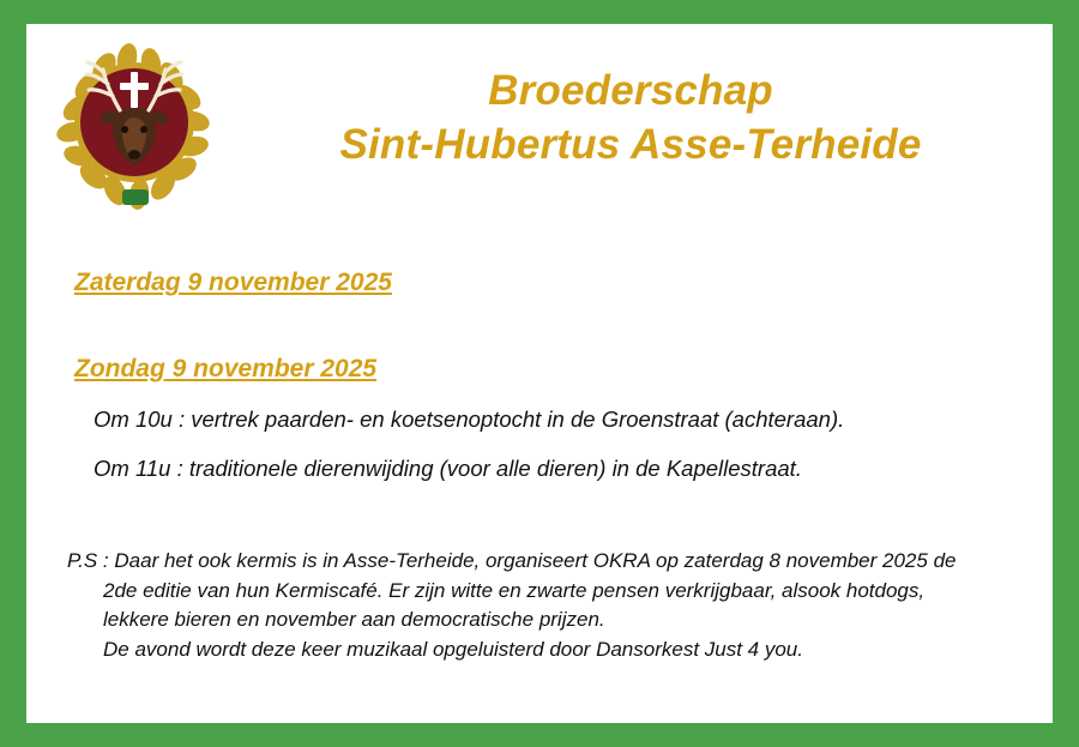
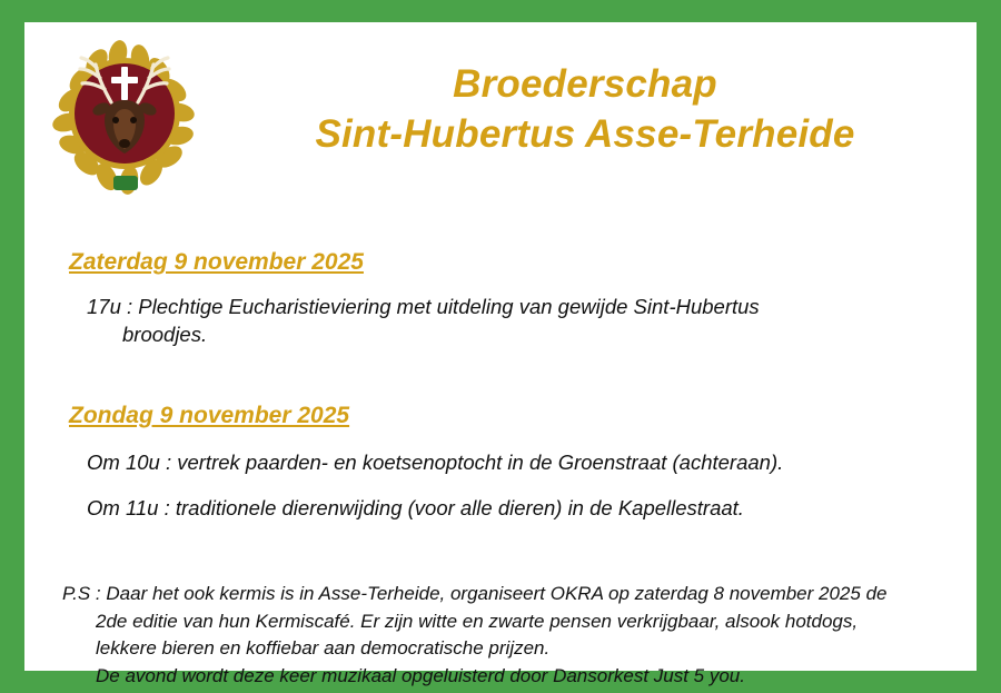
  Broederschap
  Sint-Hubertus Asse-Terheide
  Zaterdag 9 november 2025
+ 17u : Plechtige Eucharistieviering met uitdeling van gewijde Sint-Hubertus
+ broodjes.
  Zondag 9 november 2025
  Om 10u : vertrek paarden- en koetsenoptocht in de Groenstraat (achteraan).
  Om 11u : traditionele dierenwijding (voor alle dieren) in de Kapellestraat.
  P.S : Daar het ook kermis is in Asse-Terheide, organiseert OKRA op zaterdag 8 november 2025 de
  2de editie van hun Kermiscafé. Er zijn witte en zwarte pensen verkrijgbaar, alsook hotdogs,
- lekkere bieren en november aan democratische prijzen.
+ lekkere bieren en koffiebar aan democratische prijzen.
- De avond wordt deze keer muzikaal opgeluisterd door Dansorkest Just 4 you.
+ De avond wordt deze keer muzikaal opgeluisterd door Dansorkest Just 5 you.
